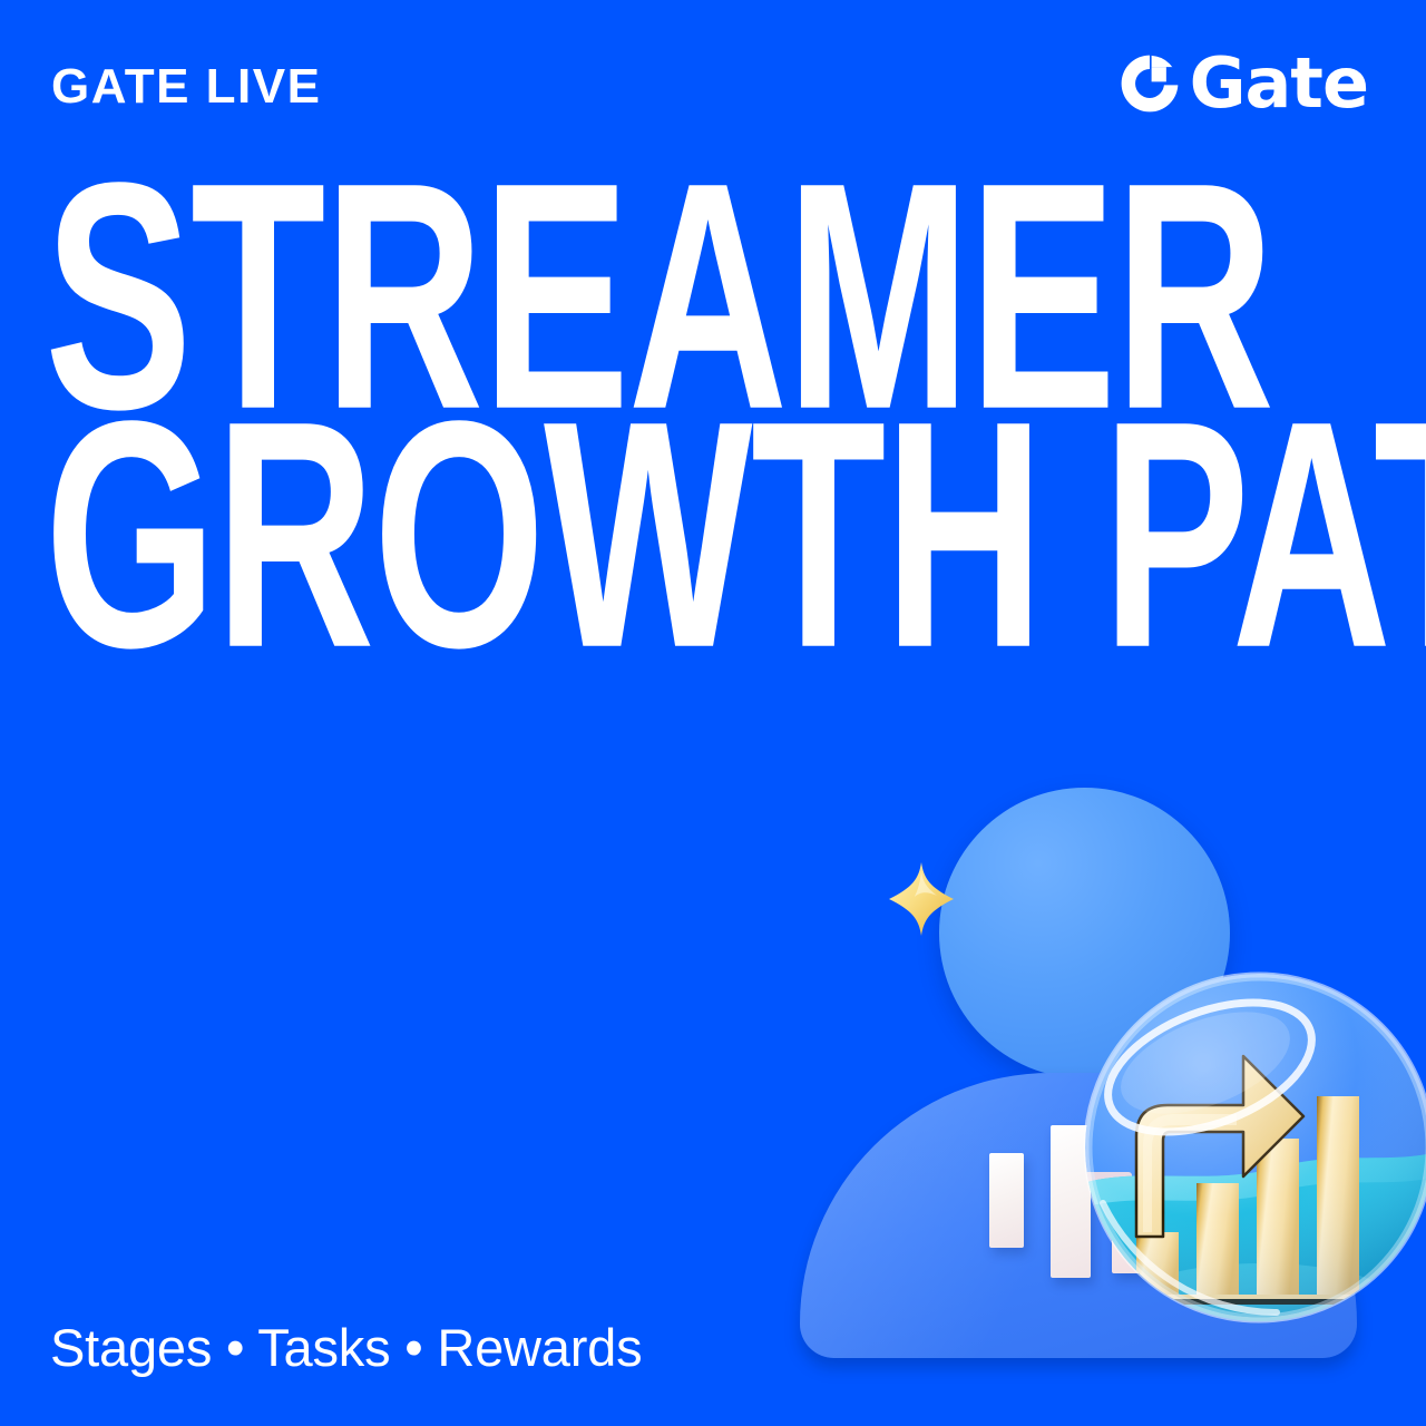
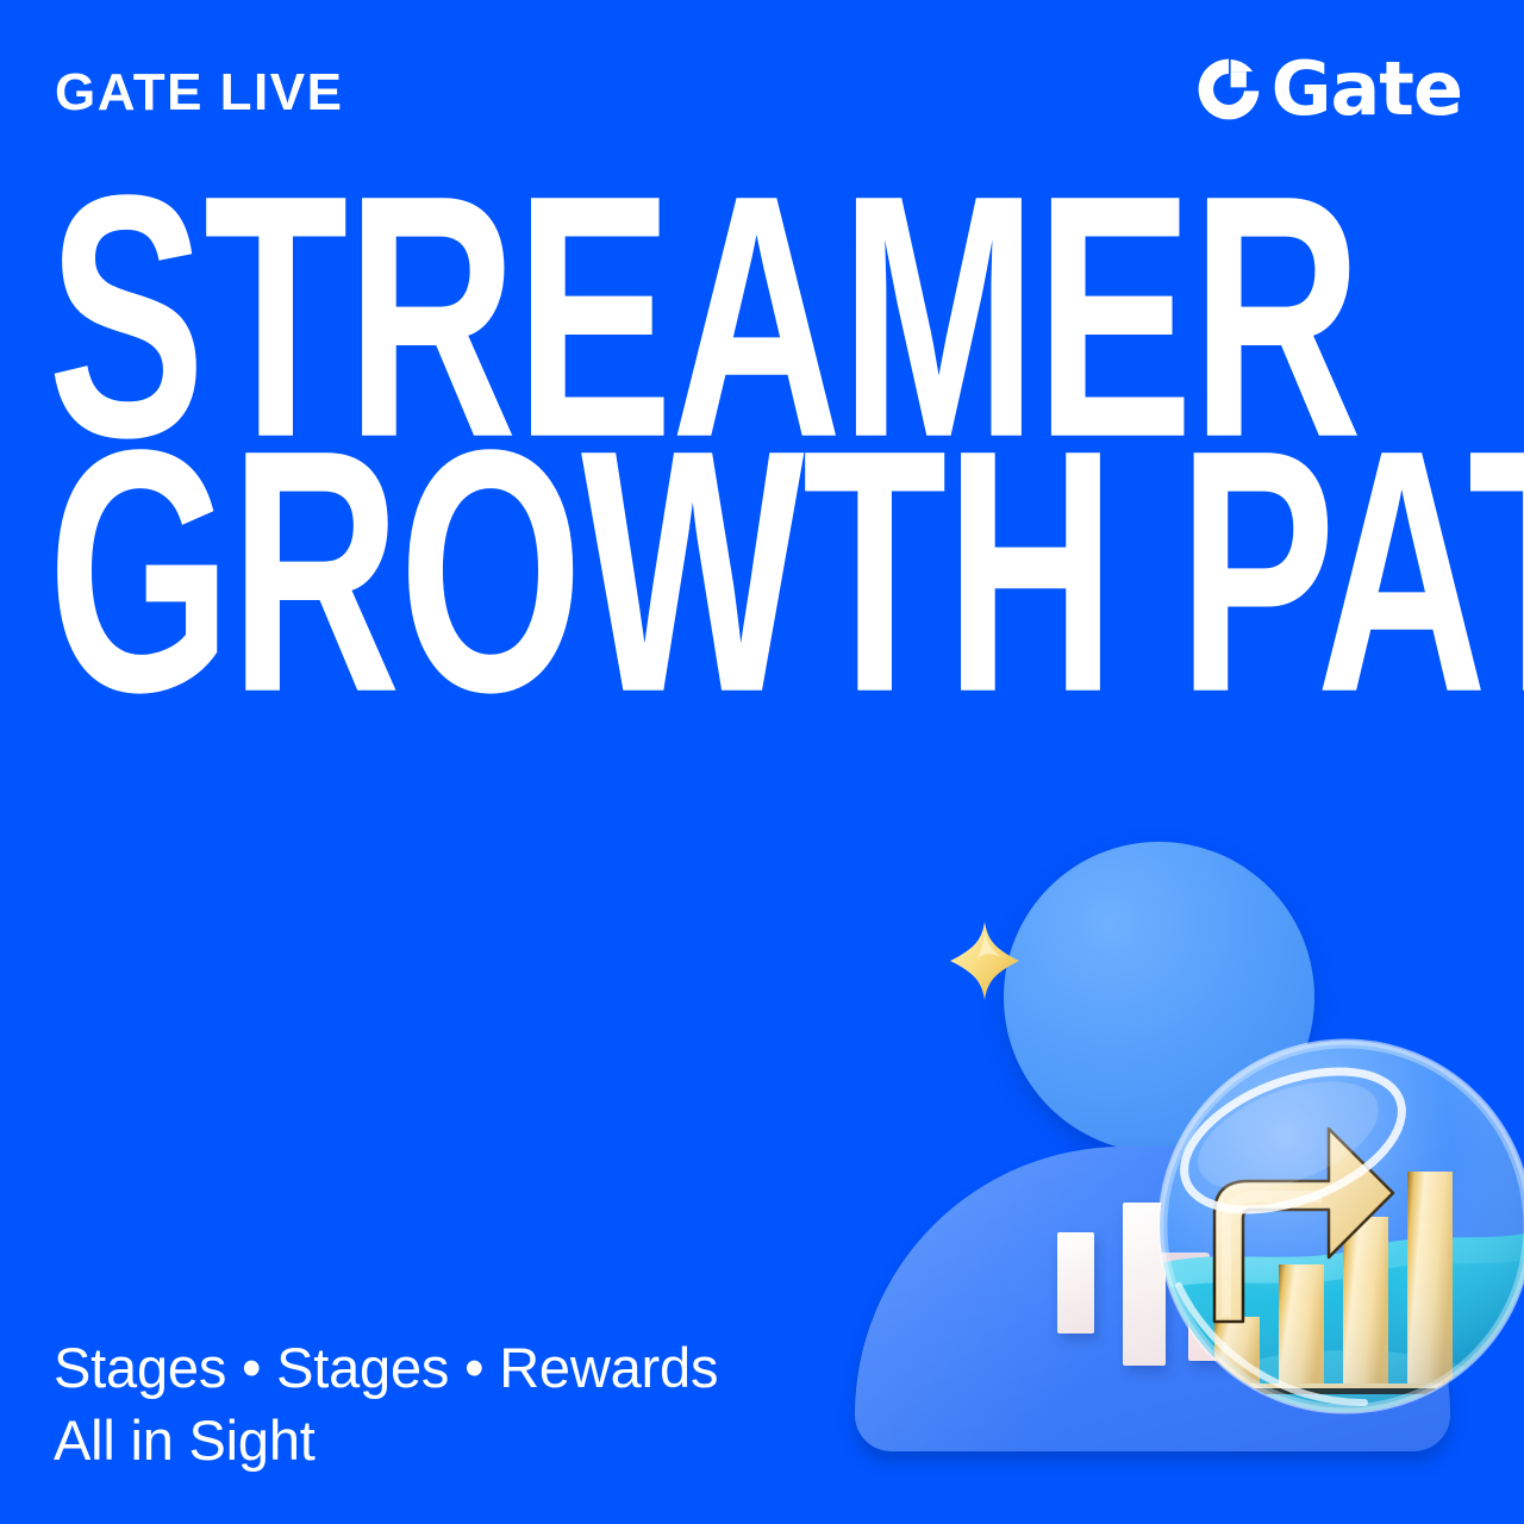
  GATE LIVE
  Gate
  STREAMER
  GROWTH PA
- Stages • Tasks • Rewards
+ Stages • Stages • Rewards
+ All in Sight
